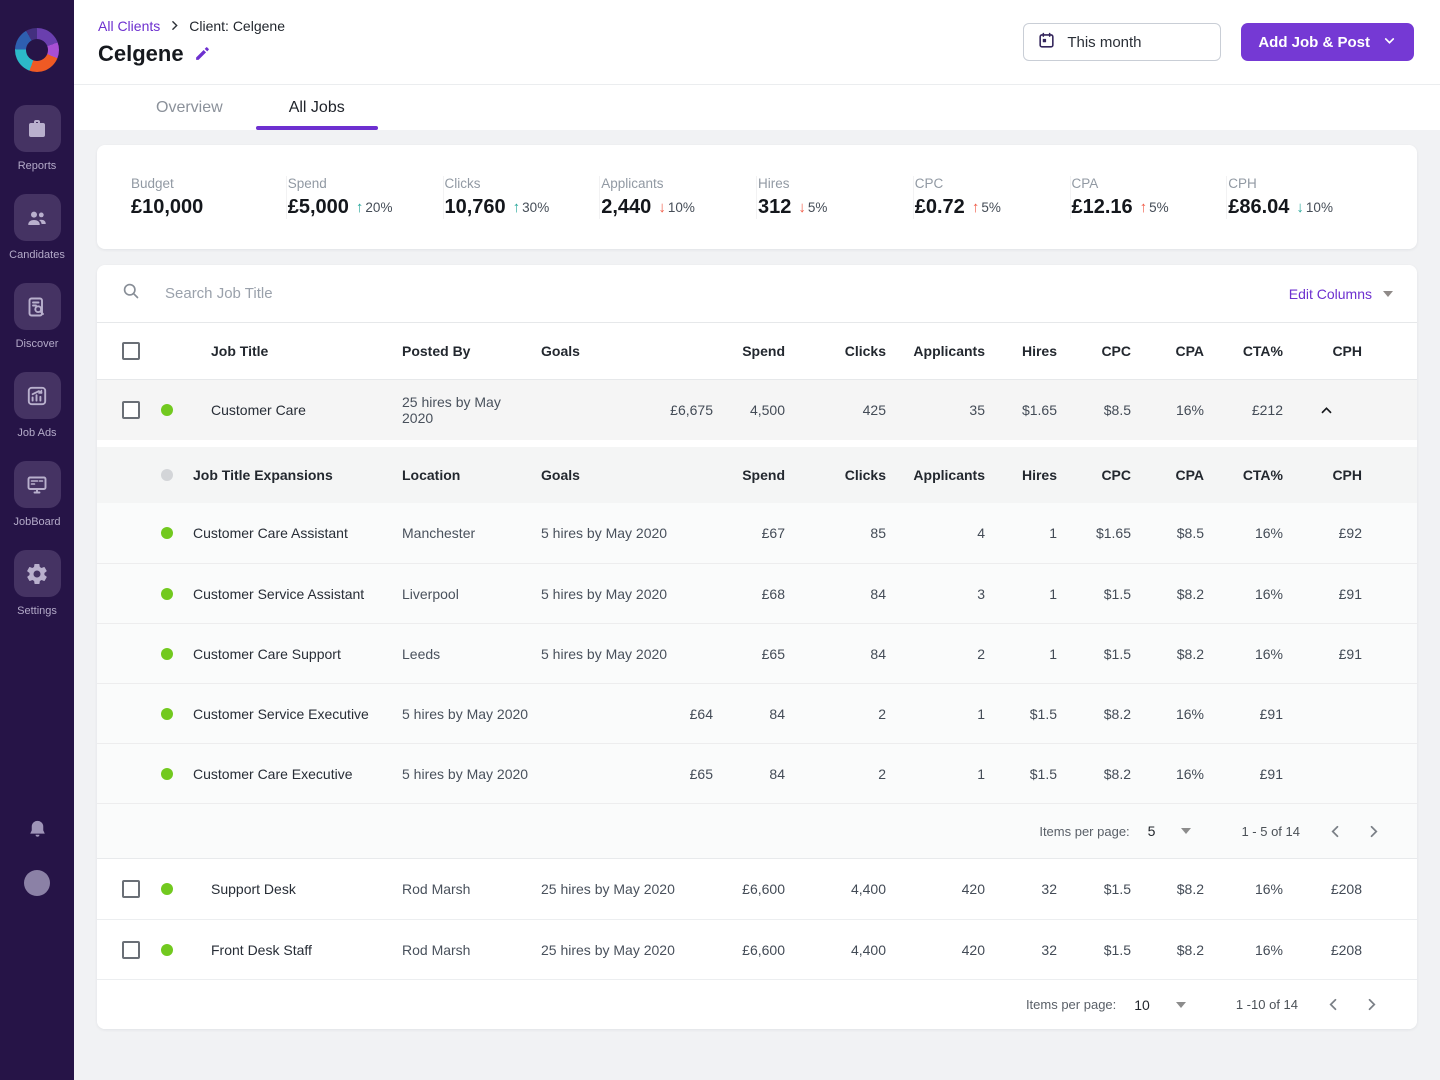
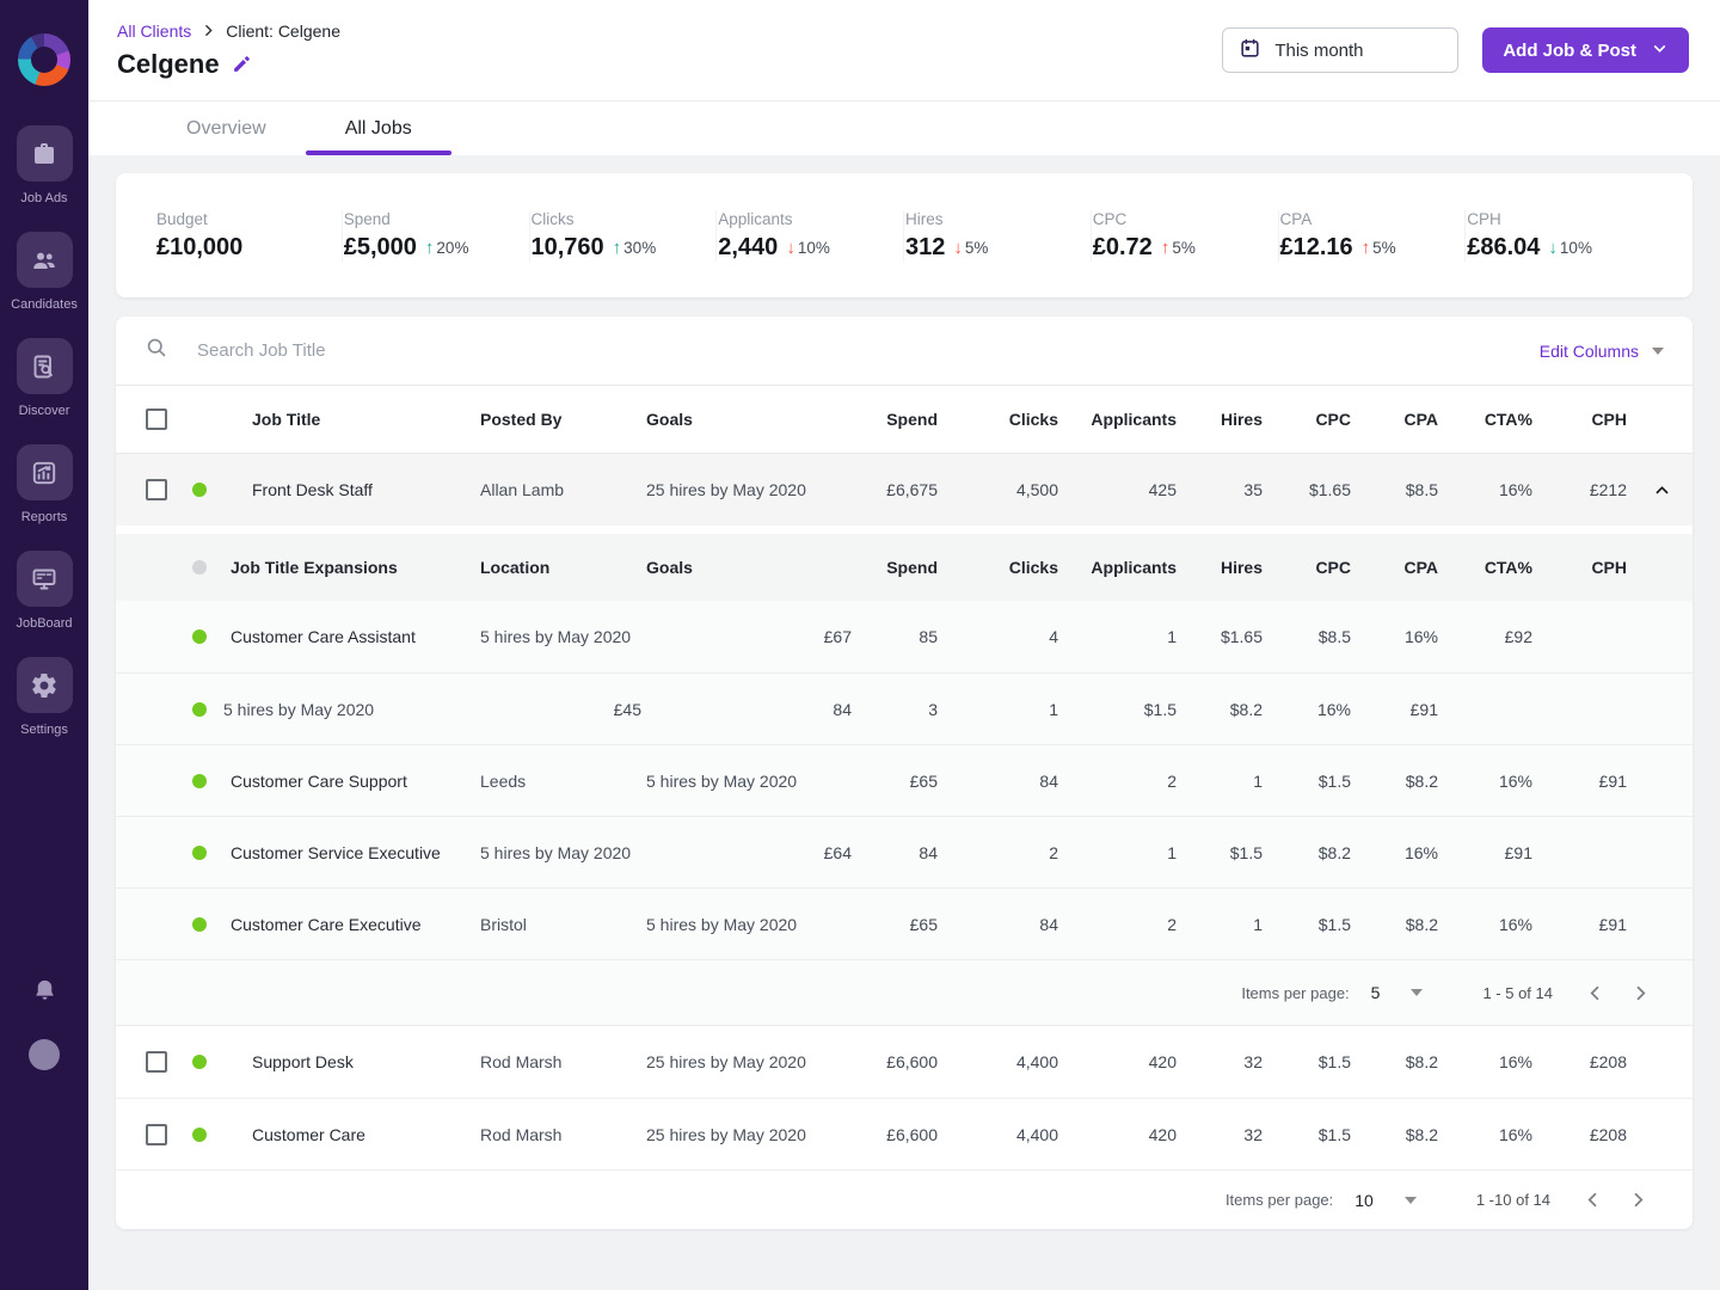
- Reports
+ Job Ads
  Candidates
  Discover
- Job Ads
+ Reports
  JobBoard
  Settings
  All Clients
  Client: Celgene
  Celgene
  This month
  Add Job & Post
  Overview
  All Jobs
  Budget
  £10,000
  Spend
  £5,000
  ↑
  20%
  Clicks
  10,760
  ↑
  30%
  Applicants
  2,440
  ↓
  10%
  Hires
  312
  ↓
  5%
  CPC
  £0.72
  ↑
  5%
  CPA
  £12.16
  ↑
  5%
  CPH
  £86.04
  ↓
  10%
  Search Job Title
  Edit Columns
  Job Title
  Posted By
  Goals
  Spend
  Clicks
  Applicants
  Hires
  CPC
  CPA
  CTA%
  CPH
- Customer Care
+ Front Desk Staff
+ Allan Lamb
  25 hires by May 2020
  £6,675
  4,500
  425
  35
  $1.65
  $8.5
  16%
  £212
  Job Title Expansions
  Location
  Goals
  Spend
  Clicks
  Applicants
  Hires
  CPC
  CPA
  CTA%
  CPH
  Customer Care Assistant
- Manchester
  5 hires by May 2020
  £67
  85
  4
  1
  $1.65
  $8.5
  16%
  £92
- Customer Service Assistant
- Liverpool
  5 hires by May 2020
- £68
+ £45
  84
  3
  1
  $1.5
  $8.2
  16%
  £91
  Customer Care Support
  Leeds
  5 hires by May 2020
  £65
  84
  2
  1
  $1.5
  $8.2
  16%
  £91
  Customer Service Executive
  5 hires by May 2020
  £64
  84
  2
  1
  $1.5
  $8.2
  16%
  £91
  Customer Care Executive
+ Bristol
  5 hires by May 2020
  £65
  84
  2
  1
  $1.5
  $8.2
  16%
  £91
  Items per page:
  5
  1 - 5 of 14
  Support Desk
  Rod Marsh
  25 hires by May 2020
  £6,600
  4,400
  420
  32
  $1.5
  $8.2
  16%
  £208
- Front Desk Staff
+ Customer Care
  Rod Marsh
  25 hires by May 2020
  £6,600
  4,400
  420
  32
  $1.5
  $8.2
  16%
  £208
  Items per page:
  10
  1 -10 of 14
